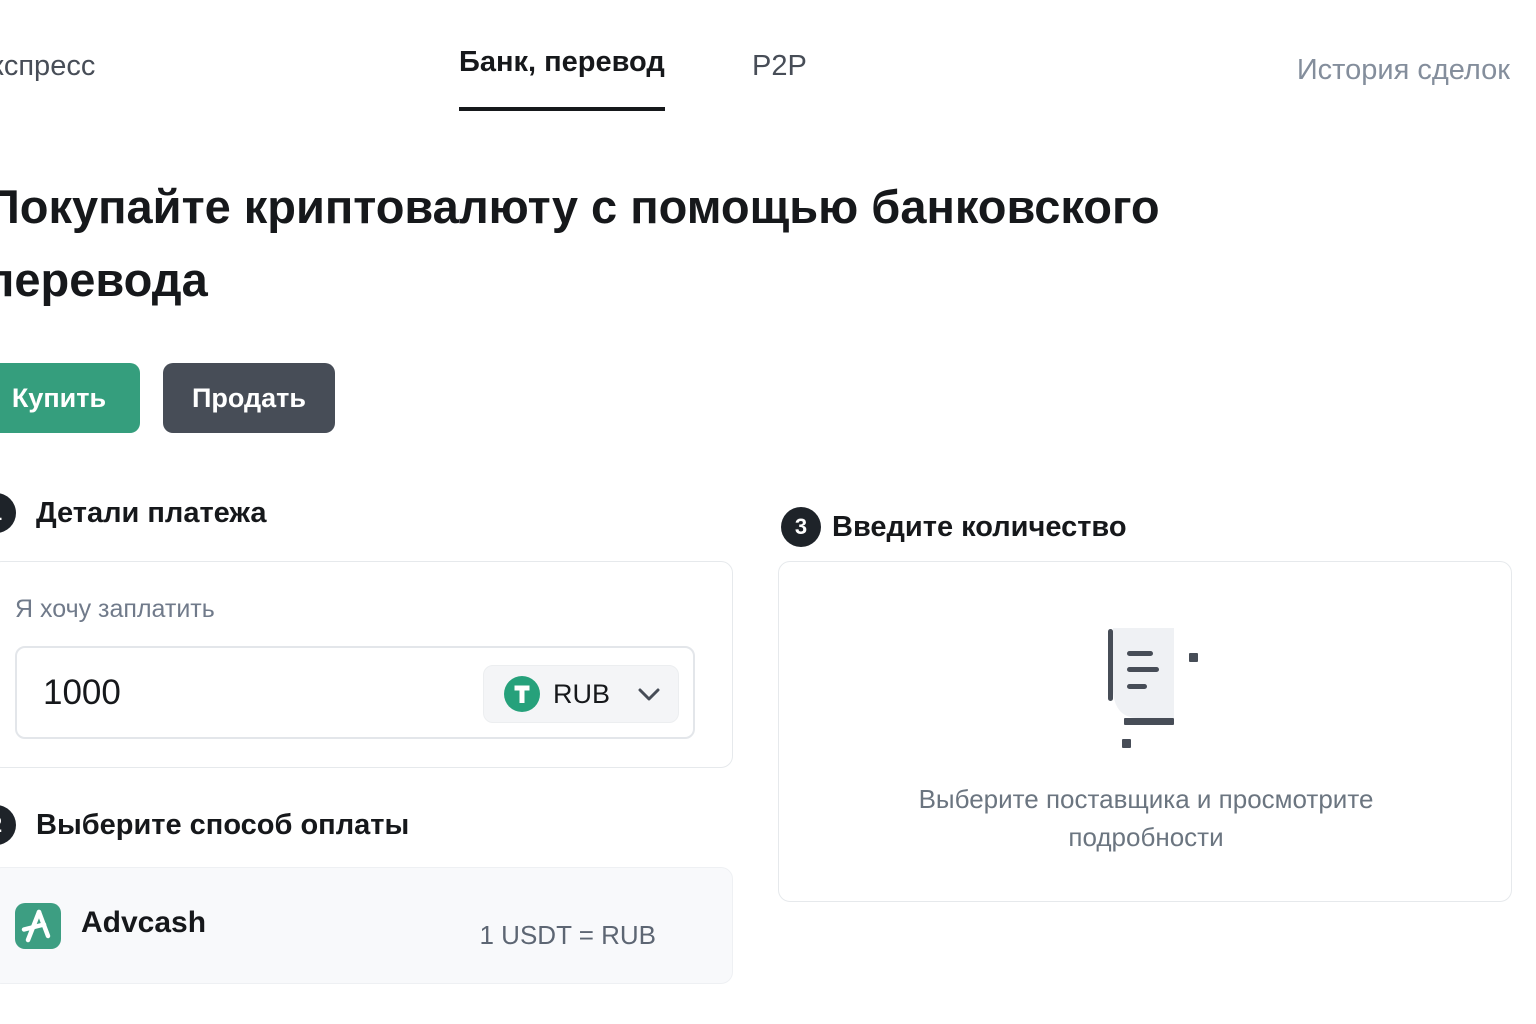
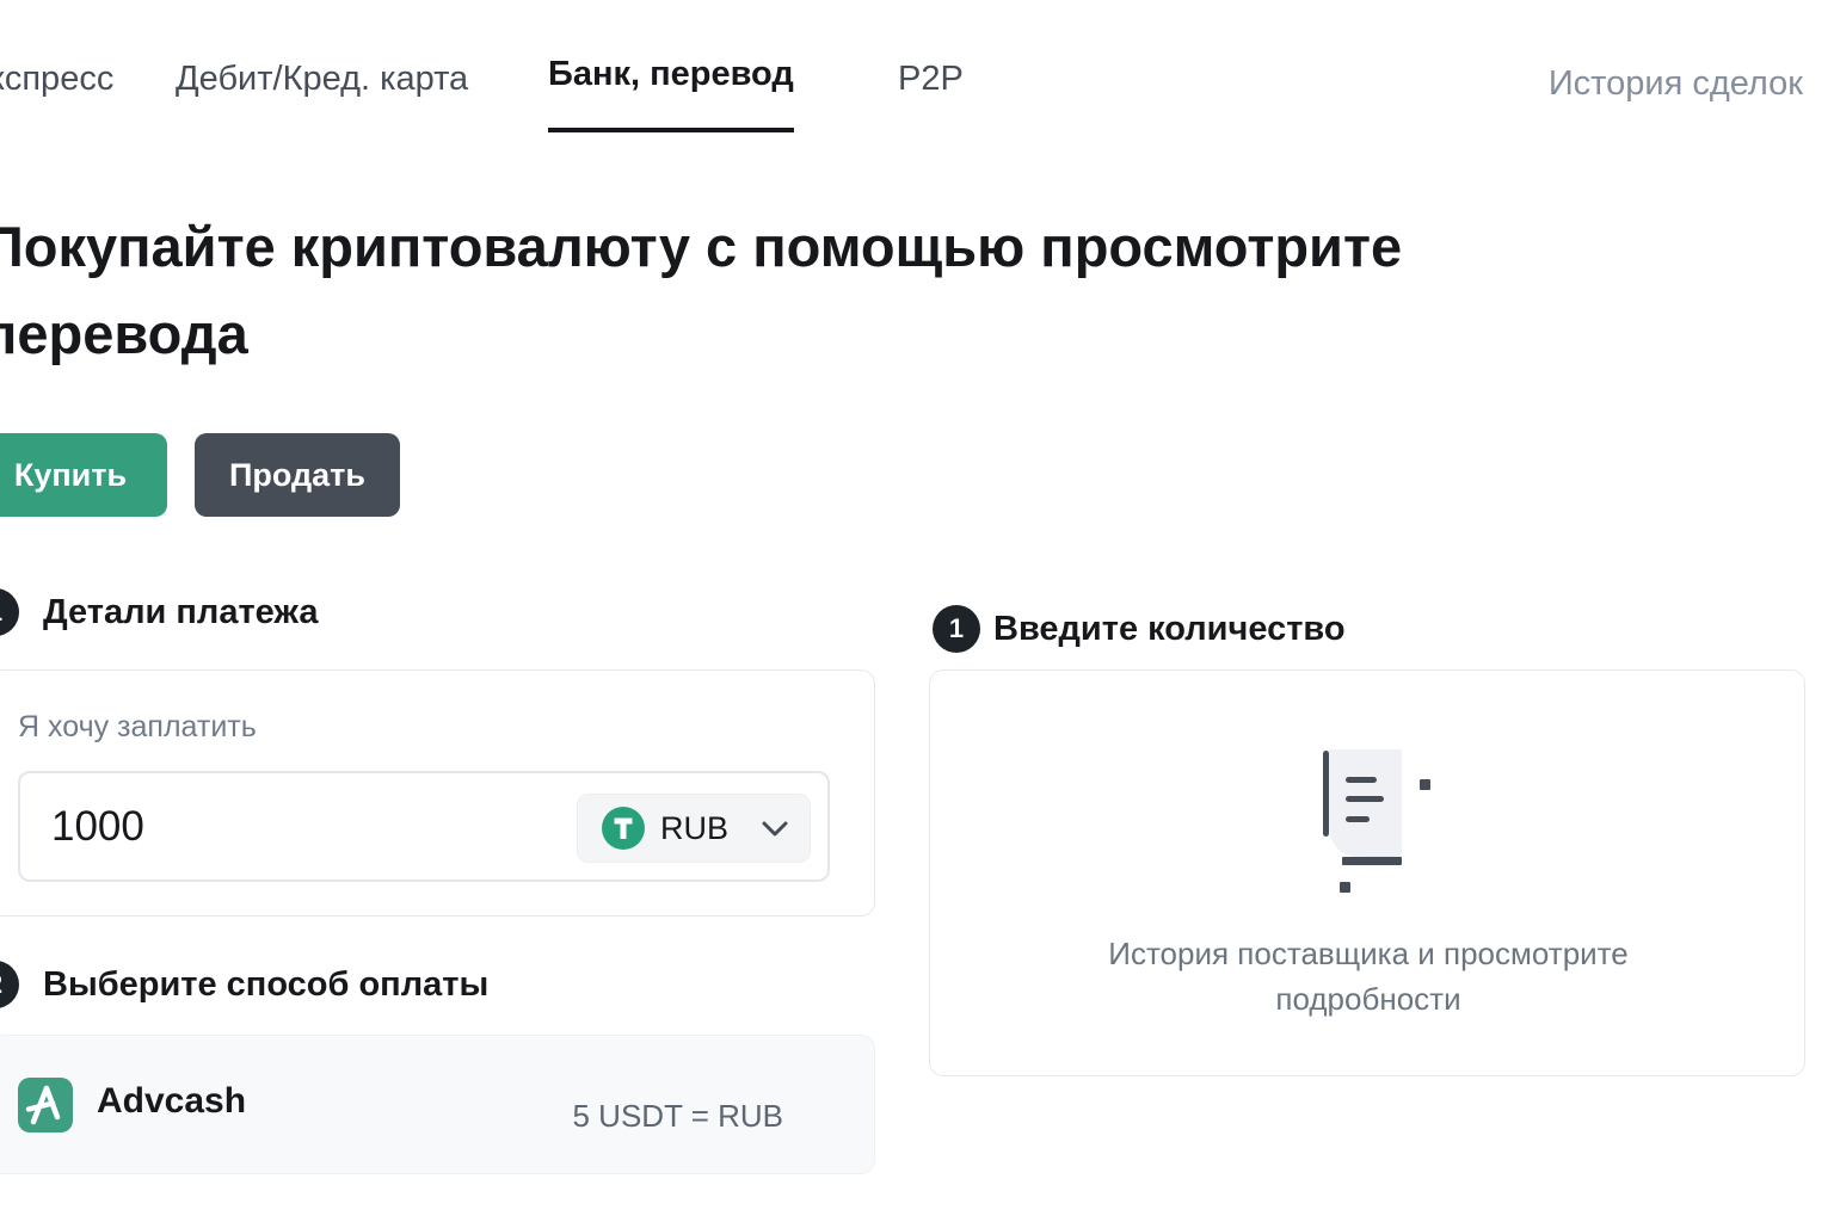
  спресс
+ Дебит/Кред. карта
  Банк, перевод
  P2P
  История сделок
- Покупайте криптовалюту с помощью банковского перевода
+ Покупайте криптовалюту с помощью просмотрите перевода
  Купить
  Продать
  Детали платежа
  Я хочу заплатить
  1000
  RUB
  Выберите способ оплаты
  Advcash
- 1 USDT = RUB
+ 5 USDT = RUB
- 3
+ 1
  Введите количество
- Выберите поставщика и просмотрите подробности
+ История поставщика и просмотрите подробности
